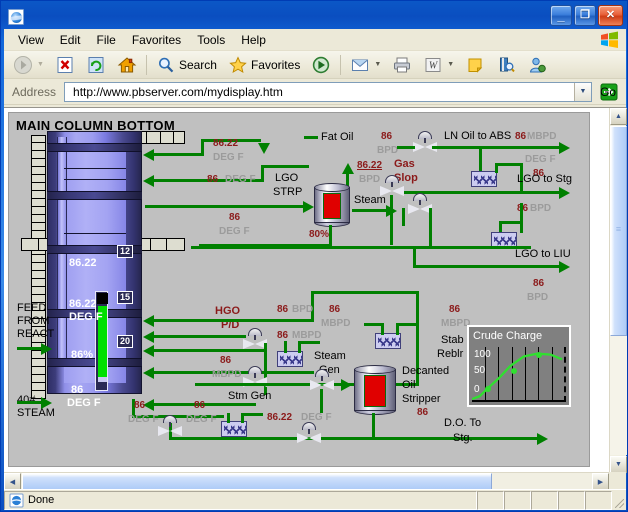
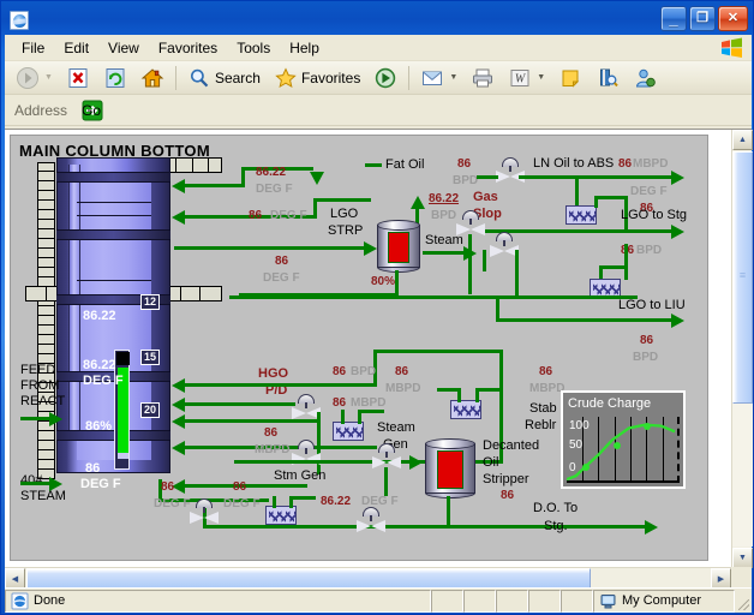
  _
  ❐
  ✕
- View
+ File
  Edit
- File
+ View
  Favorites
  Tools
  Help
  Search
  Favorites
  W
  Address
- http://www.pbserver.com/mydisplay.htm
  Go
  MAIN COLUMN BOTTOM
  12
  15
  20
  86.22
  86.22
  DEG F
  86%
  86
  DEG F
  FEED
  FROM
  REACT
  40#
  STEAM
  86.22
  DEG F
  86
  DEG F
  86
  DEG F
  Fat Oil
  86
  BPD
  86.22
  BPD
  Gas
  lop
  LGO
  STRP
  80%
  Steam
  LN Oil to ABS
  86
  MBPD
  DEG F
  86
  LGO to Stg
  BPD
  LGO to LIU
  86
  BPD
  HGO
  P/D
  86
  BPD
  86
  MBPD
  Stm Gen
  86
  MBPD
  86
  MBPD
  Steam
  86
  MBPD
  Stab
  Reblr
  86
  DEG F
  86.22
  DEG F
  Decanted
  Oil
  Stripper
  86
  D.O. To
  Stg.
  86
  DEG F
  Crude Charge
  100
  50
  0
  Done
+ My Computer
